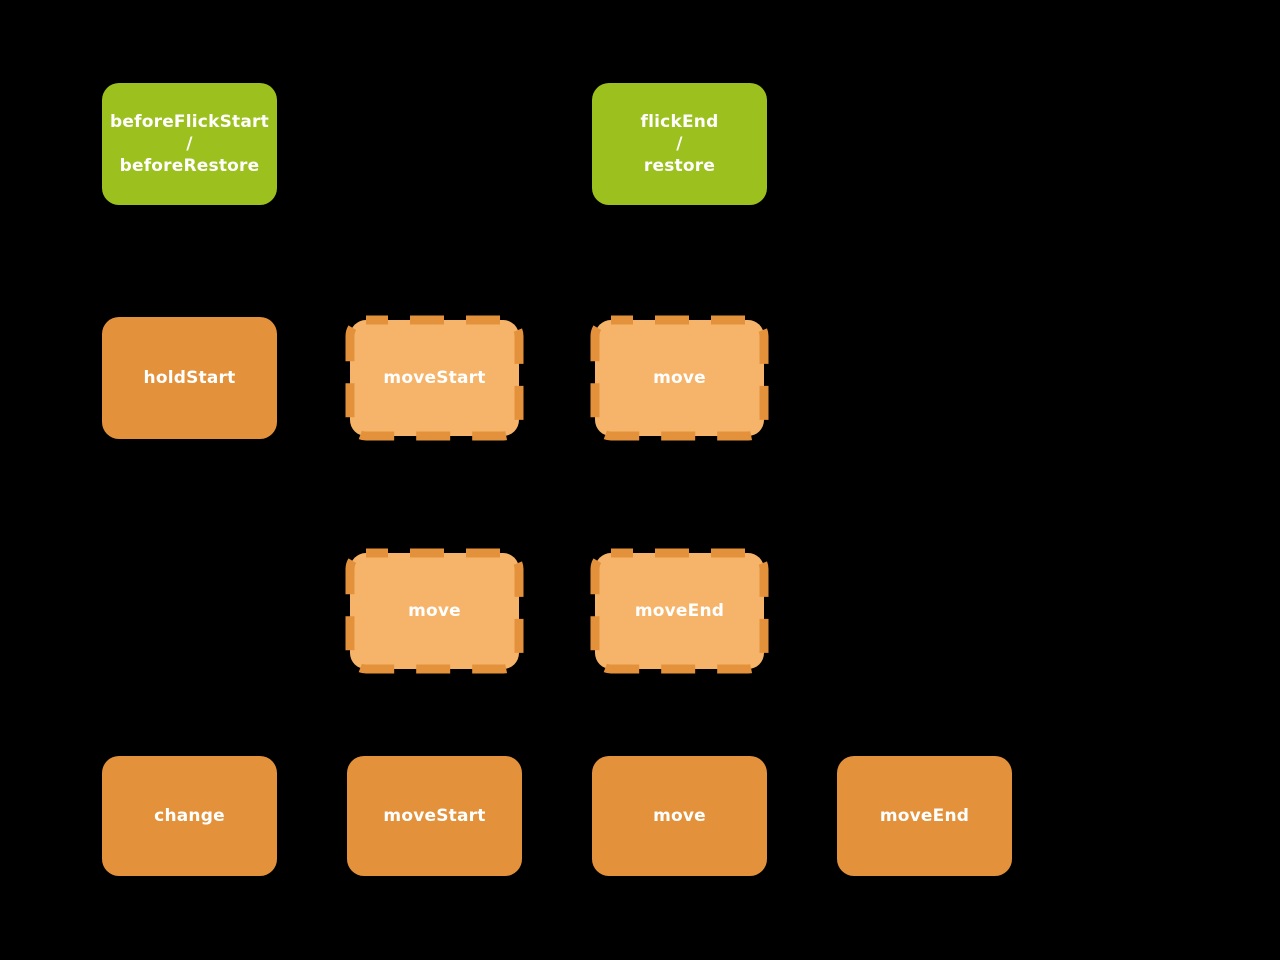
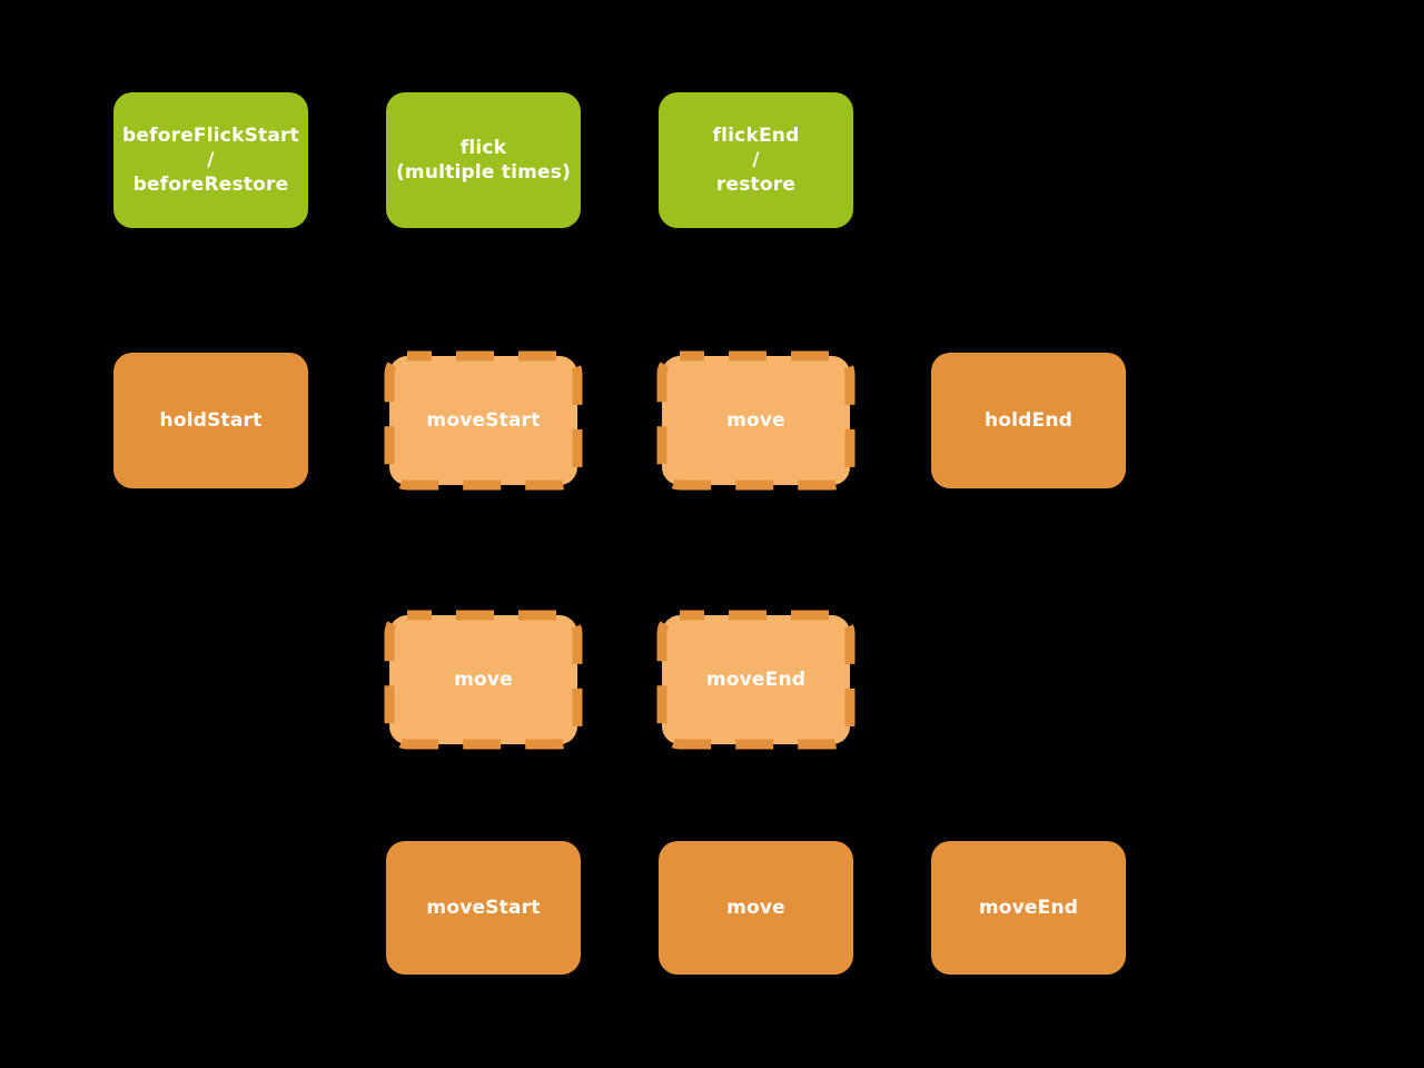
  beforeFlickStart
  /
  beforeRestore
+ flick
+ (multiple times)
  flickEnd
  /
  restore
  holdStart
  moveStart
  move
+ holdEnd
  move
  moveEnd
- change
  moveStart
  move
  moveEnd
